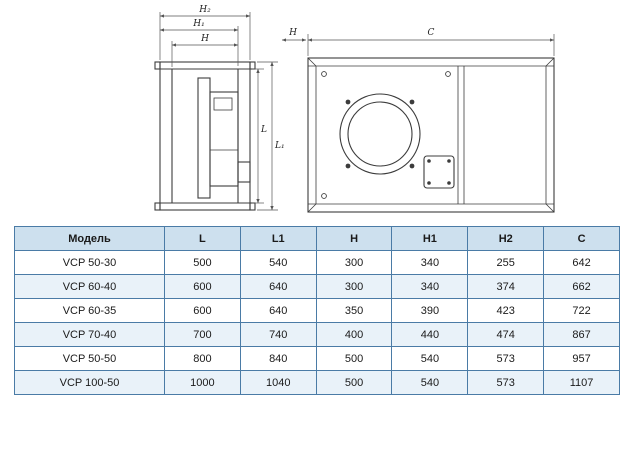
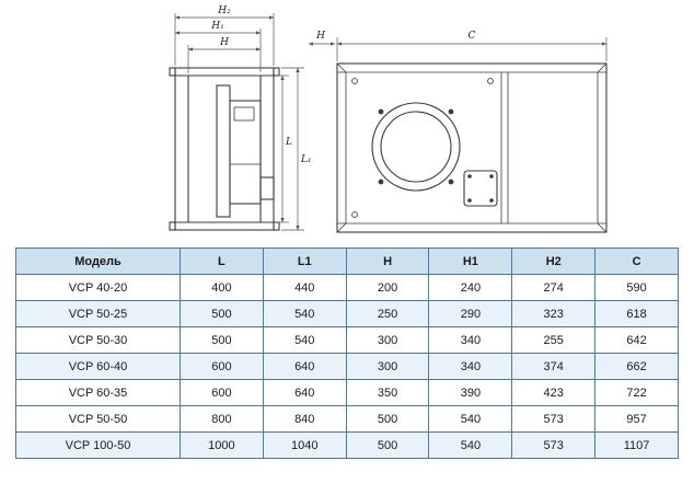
  H₂
  H₁
  H
  L
  L₁
  C
  H
  Модель	L	L1	H	H1	H2	C
+ VCP 40-20	400	440	200	240	274	590
+ VCP 50-25	500	540	250	290	323	618
  VCP 50-30	500	540	300	340	255	642
  VCP 60-40	600	640	300	340	374	662
  VCP 60-35	600	640	350	390	423	722
- VCP 70-40	700	740	400	440	474	867
  VCP 50-50	800	840	500	540	573	957
  VCP 100-50	1000	1040	500	540	573	1107
